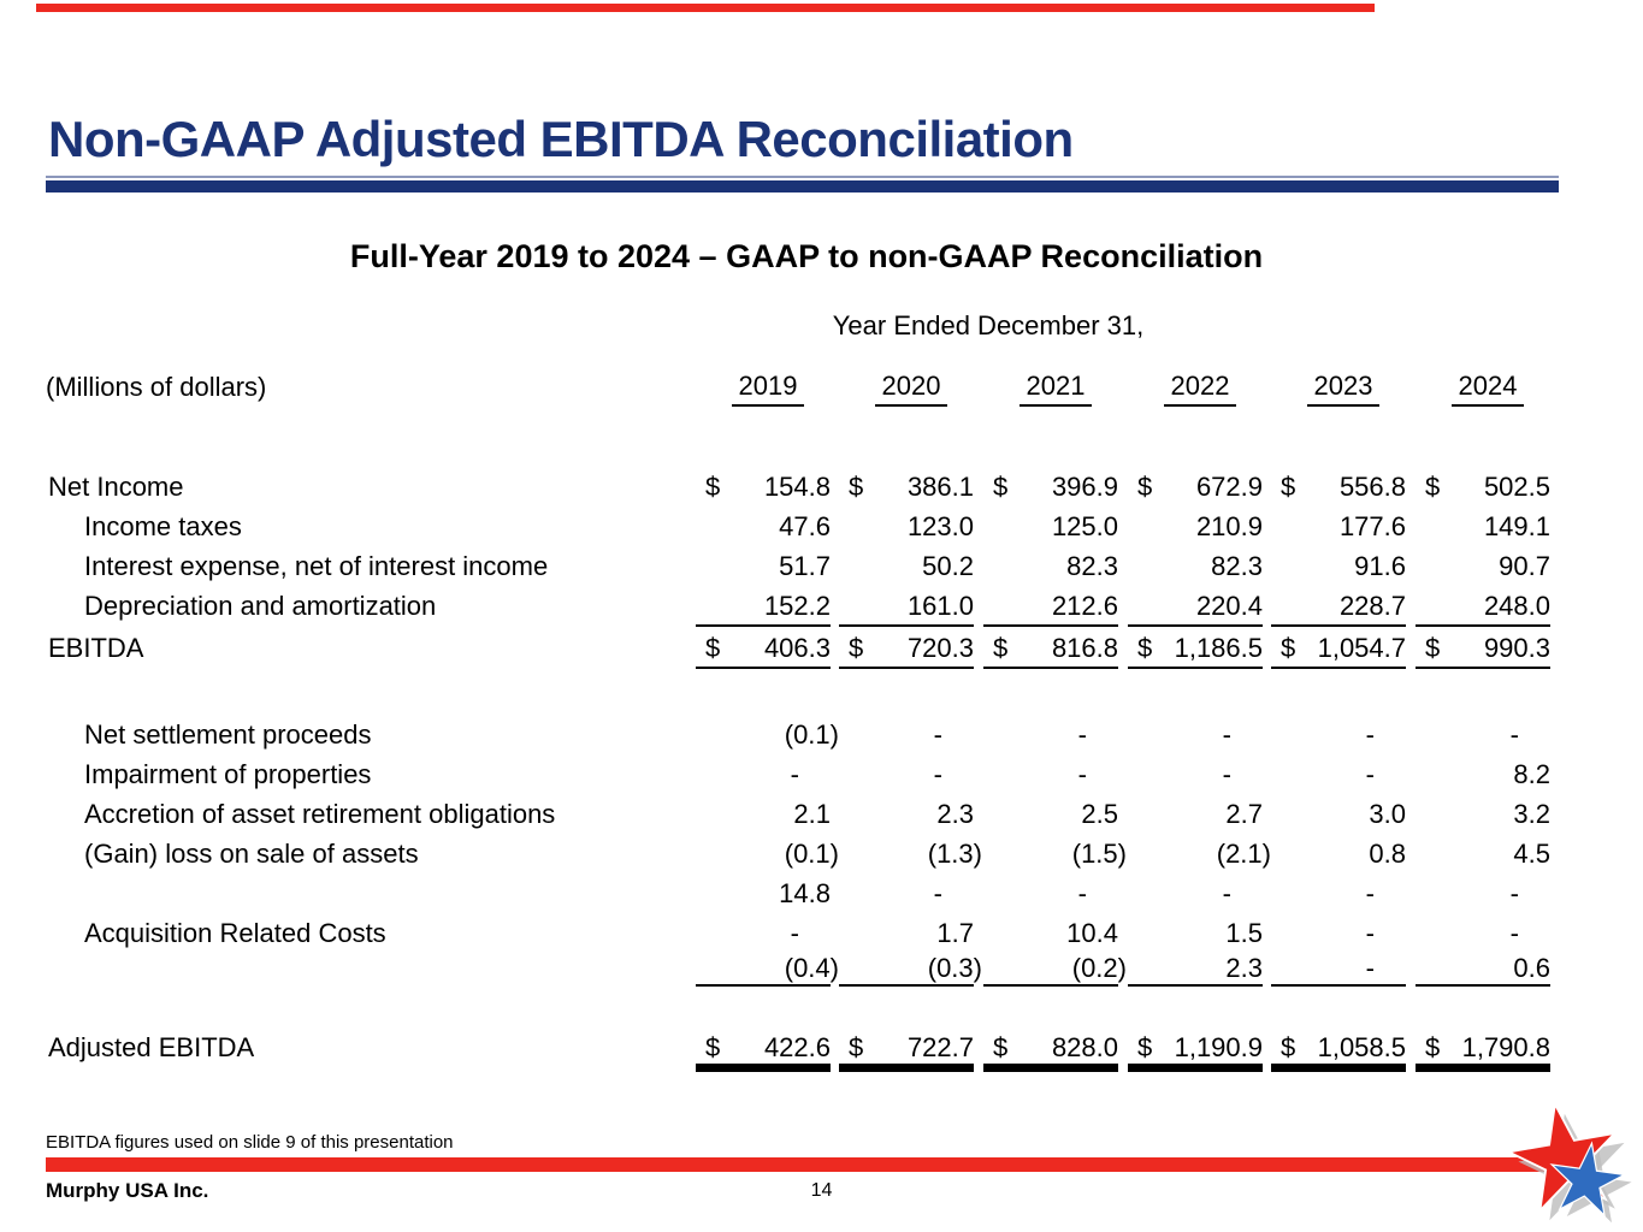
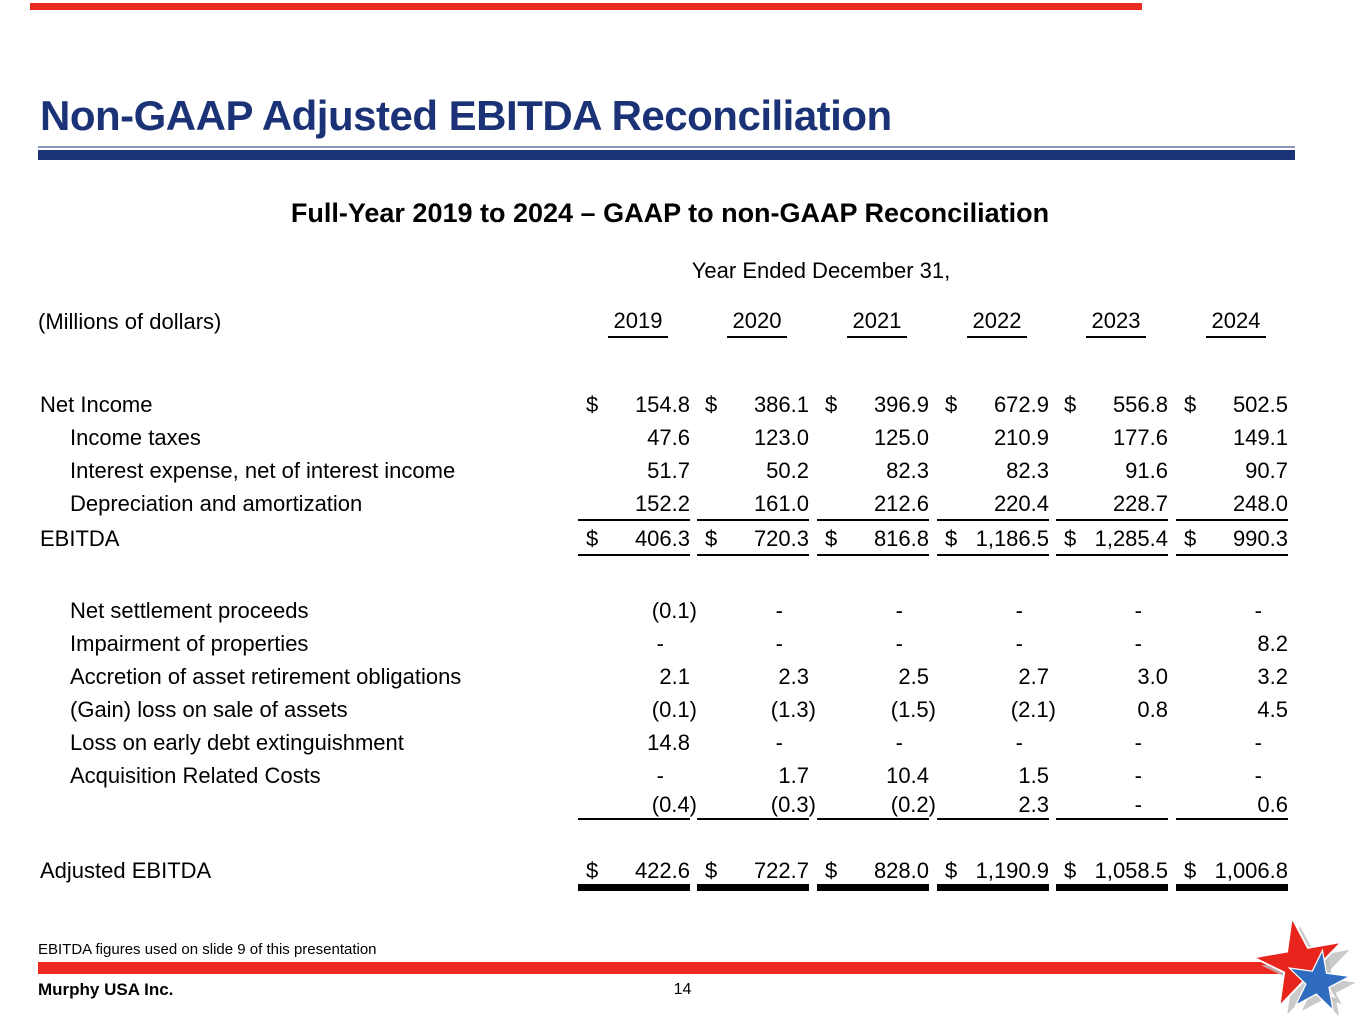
  Non-GAAP Adjusted EBITDA Reconciliation
  Full-Year 2019 to 2024 – GAAP to non-GAAP Reconciliation
  Year Ended December 31,
  (Millions of dollars)
  2019
  2020
  2021
  2022
  2023
  2024
  Net Income
  $
  154.8
  $
  386.1
  $
  396.9
  $
  672.9
  $
  556.8
  $
  502.5
  Income taxes
  47.6
  123.0
  125.0
  210.9
  177.6
  149.1
  Interest expense, net of interest income
  51.7
  50.2
  82.3
  82.3
  91.6
  90.7
  Depreciation and amortization
  152.2
  161.0
  212.6
  220.4
  228.7
  248.0
  EBITDA
  $
  406.3
  $
  720.3
  $
  816.8
  $
  1,186.5
  $
- 1,054.7
+ 1,285.4
  $
  990.3
  Net settlement proceeds
  (0.1)
  -
  -
  -
  -
  -
  Impairment of properties
  -
  -
  -
  -
  -
  8.2
  Accretion of asset retirement obligations
  2.1
  2.3
  2.5
  2.7
  3.0
  3.2
  (Gain) loss on sale of assets
  (0.1)
  (1.3)
  (1.5)
  (2.1)
  0.8
  4.5
+ Loss on early debt extinguishment
  14.8
  -
  -
  -
  -
  -
  Acquisition Related Costs
  -
  1.7
  10.4
  1.5
  -
  -
  (0.4)
  (0.3)
  (0.2)
  2.3
  -
  0.6
  Adjusted EBITDA
  $
  422.6
  $
  722.7
  $
  828.0
  $
  1,190.9
  $
  1,058.5
  $
- 1,790.8
+ 1,006.8
  EBITDA figures used on slide 9 of this presentation
  Murphy USA Inc.
  14
